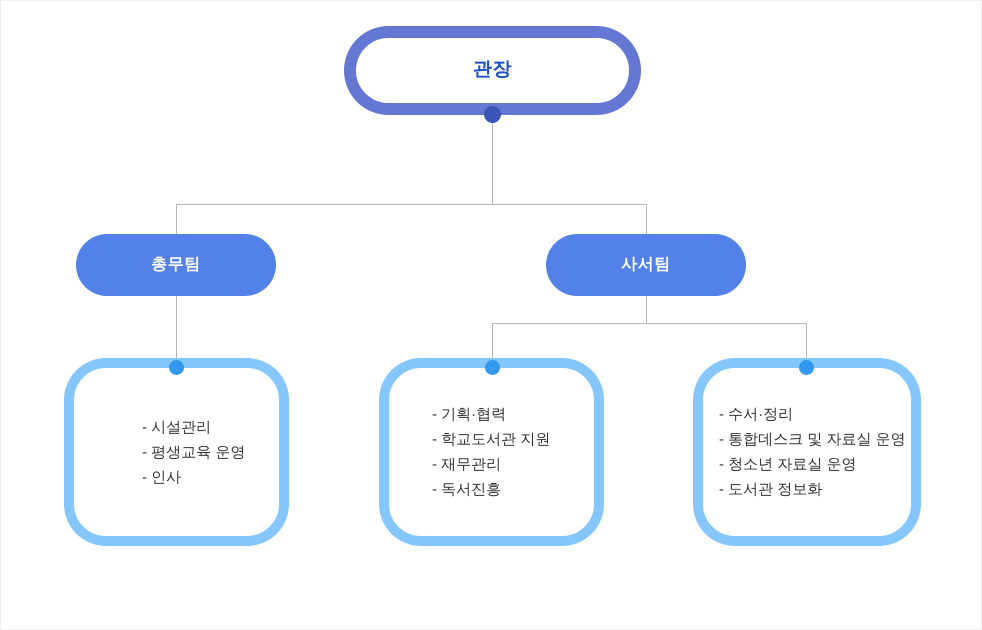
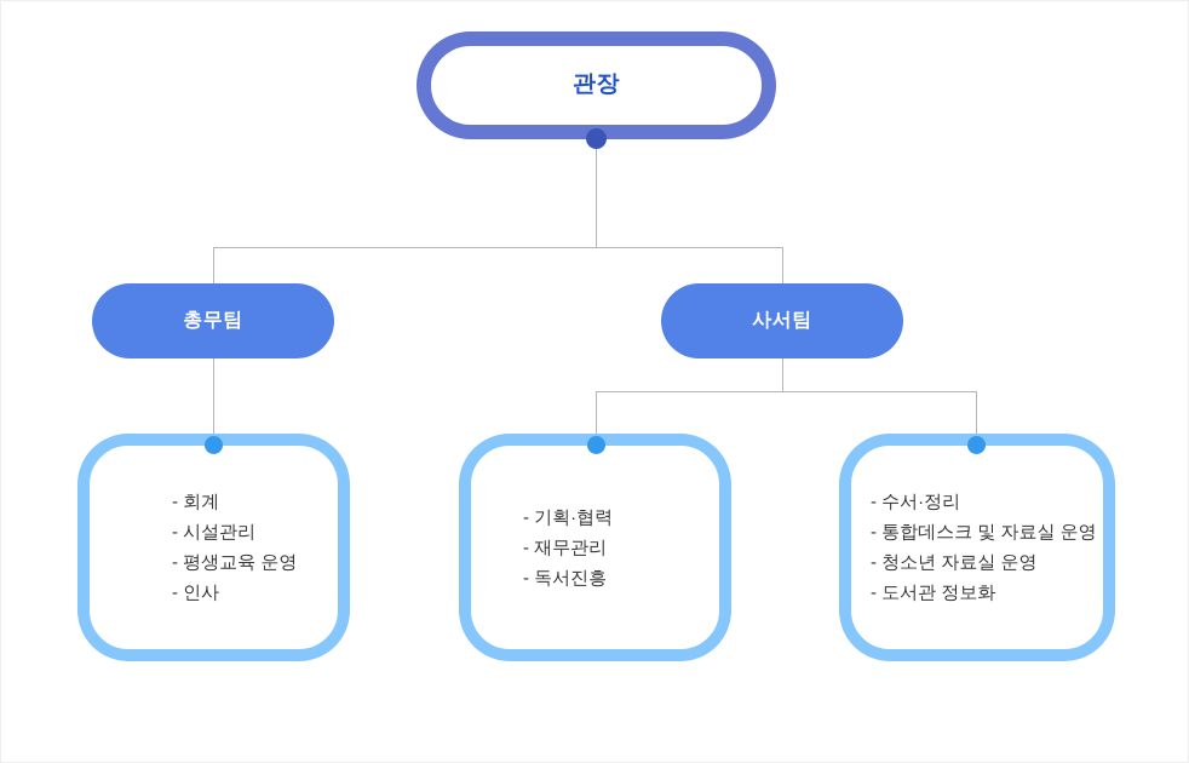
  관장
  총무팀
  사서팀
+ - 회계
  - 시설관리
  - 평생교육 운영
  - 인사
  - 기획·협력
- - 학교도서관 지원
  - 재무관리
  - 독서진흥
  - 수서·정리
  - 통합데스크 및 자료실 운영
  - 청소년 자료실 운영
  - 도서관 정보화
